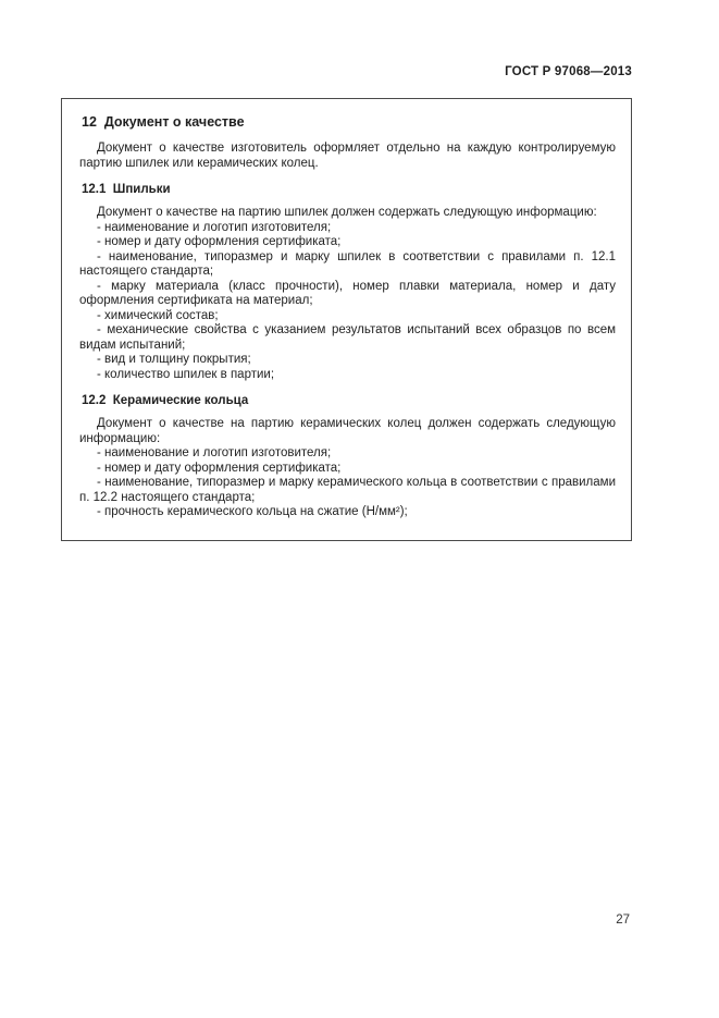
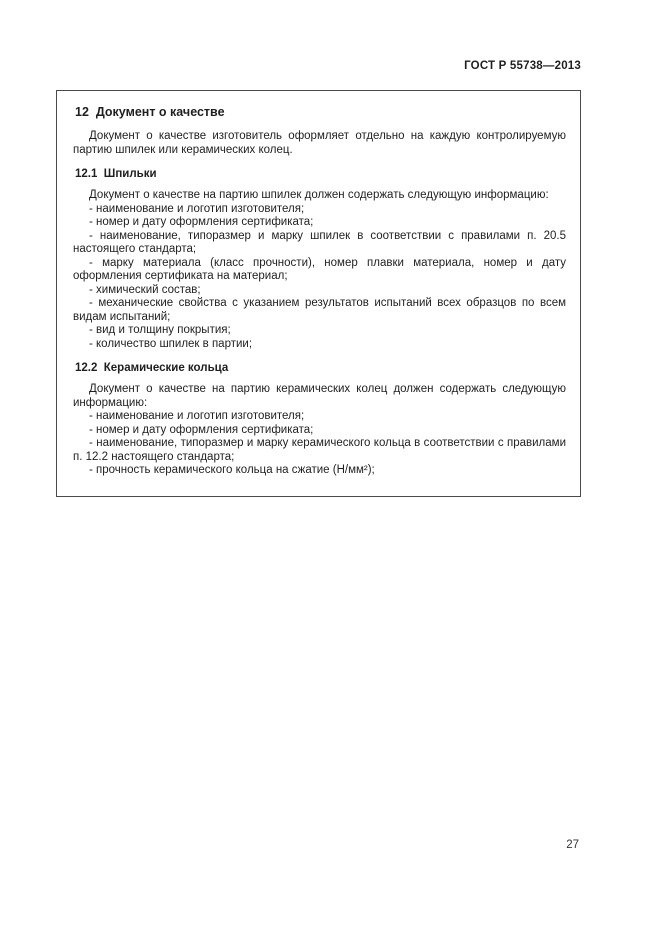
- ГОСТ Р 97068—2013
+ ГОСТ Р 55738—2013
  12 Документ о качестве
  Документ о качестве изготовитель оформляет отдельно на каждую контролируемую партию шпилек или керамических колец.
  12.1 Шпильки
  Документ о качестве на партию шпилек должен содержать следующую информацию:
  - наименование и логотип изготовителя;
  - номер и дату оформления сертификата;
- - наименование, типоразмер и марку шпилек в соответствии с правилами п. 12.1 настоящего стандарта;
+ - наименование, типоразмер и марку шпилек в соответствии с правилами п. 20.5 настоящего стандарта;
  - марку материала (класс прочности), номер плавки материала, номер и дату оформления сертификата на материал;
  - химический состав;
  - механические свойства с указанием результатов испытаний всех образцов по всем видам испытаний;
  - вид и толщину покрытия;
  - количество шпилек в партии;
  12.2 Керамические кольца
  Документ о качестве на партию керамических колец должен содержать следующую информацию:
  - наименование и логотип изготовителя;
  - номер и дату оформления сертификата;
  - наименование, типоразмер и марку керамического кольца в соответствии с правилами п. 12.2 настоящего стандарта;
  - прочность керамического кольца на сжатие (Н/мм²);
  27
